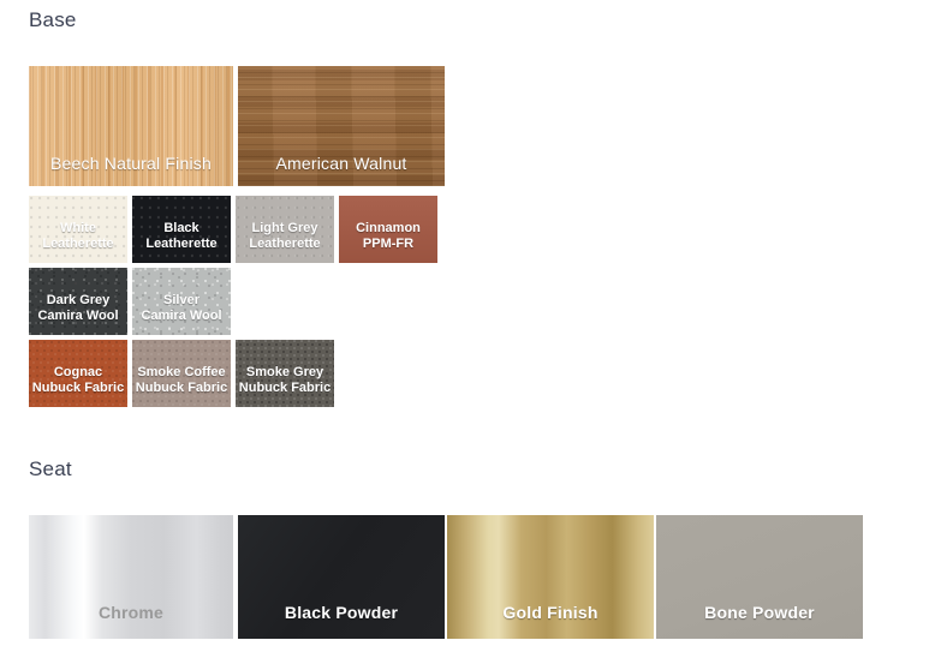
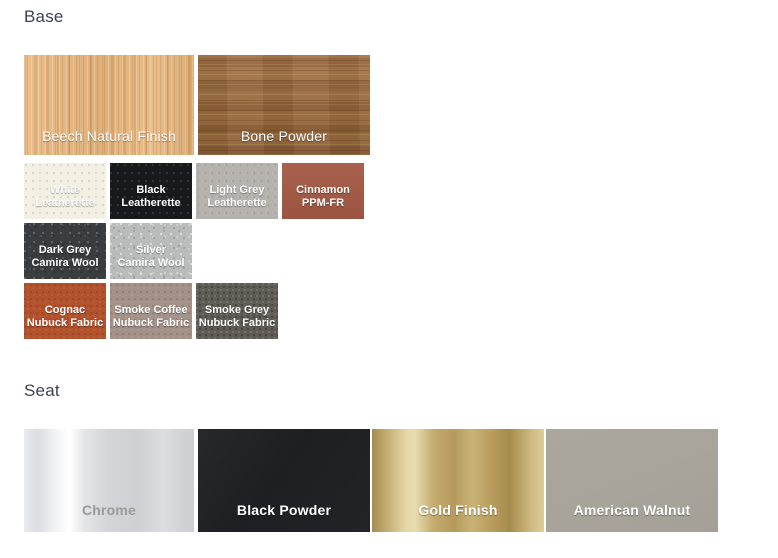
  Base
  Beech Natural Finish
- American Walnut
+ Bone Powder
  White
  Leatherette
  Black
  Leatherette
  Light Grey
  Leatherette
  Cinnamon
  PPM-FR
  Dark Grey
  Camira Wool
  Silver
  Camira Wool
  Cognac
  Nubuck Fabric
  Smoke Coffee
  Nubuck Fabric
  Smoke Grey
  Nubuck Fabric
  Seat
  Chrome
  Black Powder
  Gold Finish
- Bone Powder
+ American Walnut
